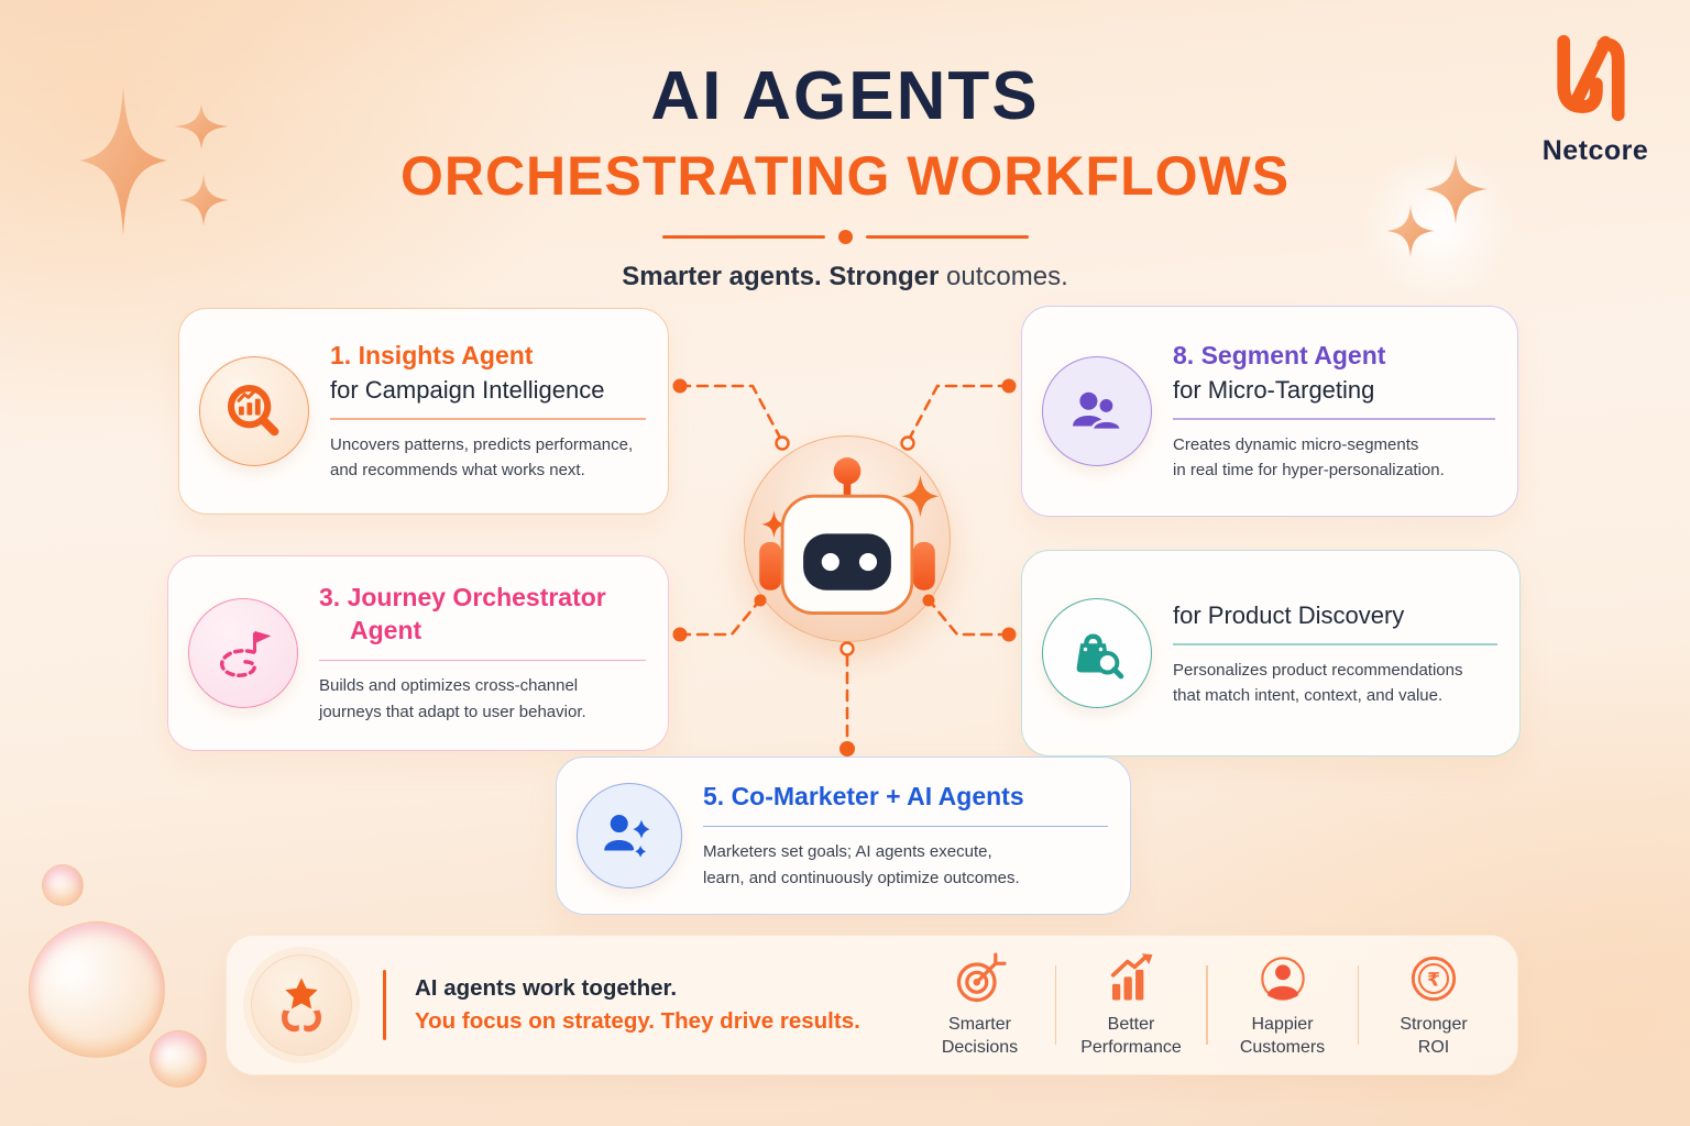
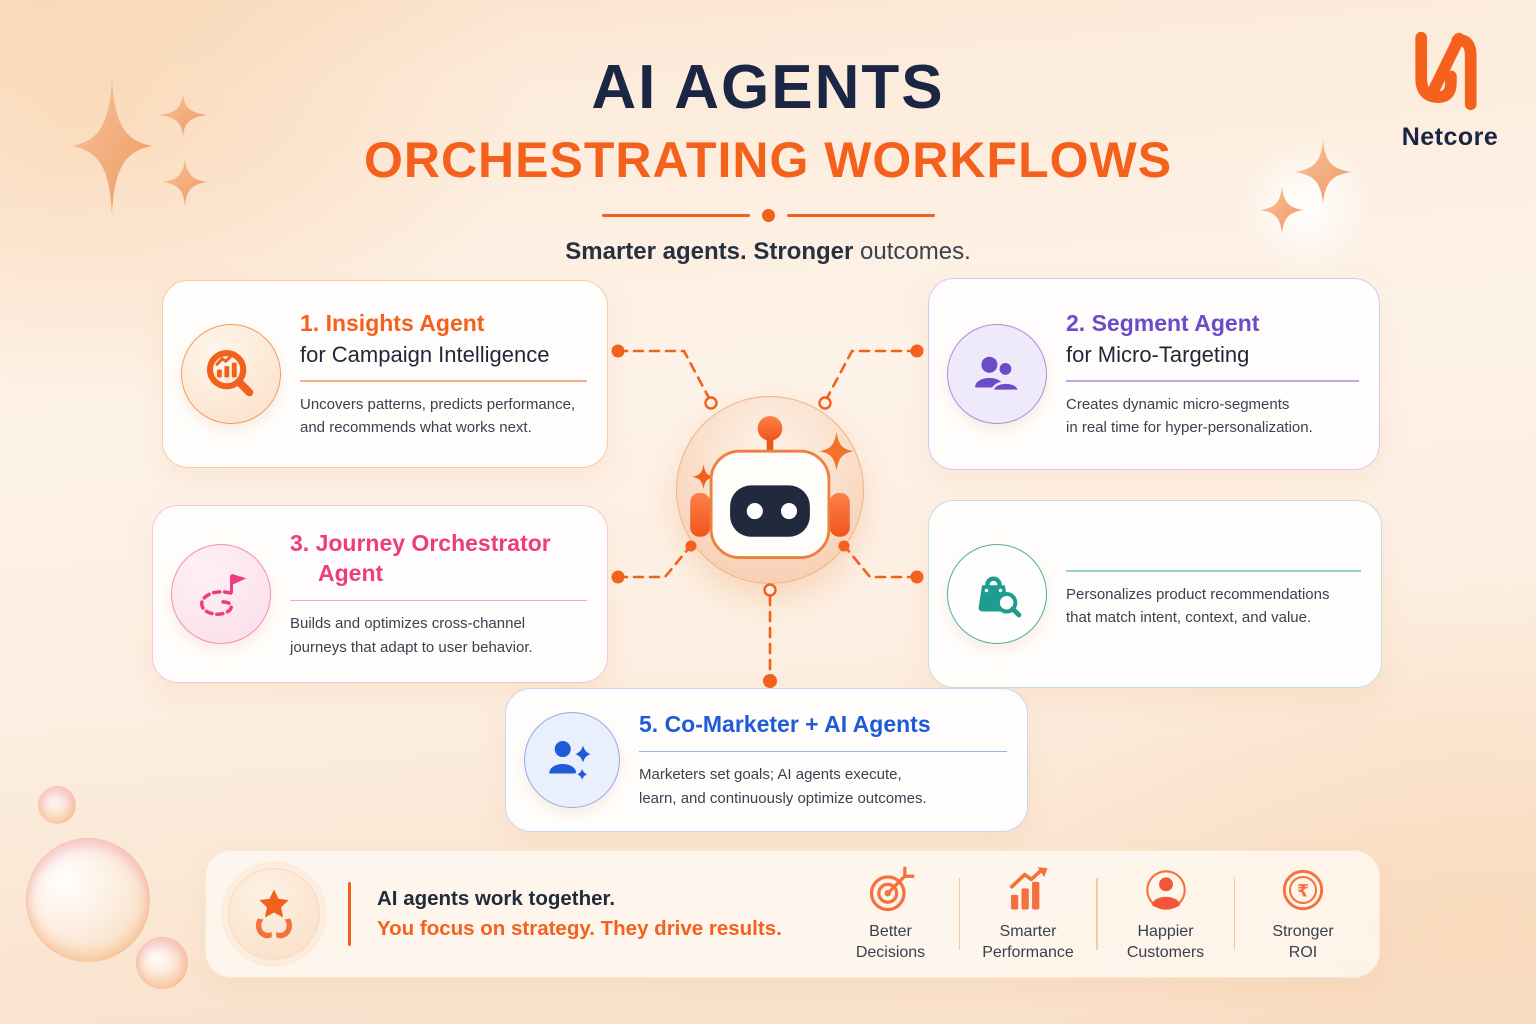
  AI AGENTS
  ORCHESTRATING WORKFLOWS
  Smarter agents. Stronger outcomes.
  Netcore
  1. Insights Agent
  for Campaign Intelligence
  Uncovers patterns, predicts performance,
  and recommends what works next.
- 8. Segment Agent
+ 2. Segment Agent
  for Micro-Targeting
  Creates dynamic micro-segments
  in real time for hyper-personalization.
  3. Journey Orchestrator
  Agent
  Builds and optimizes cross-channel
  journeys that adapt to user behavior.
- for Product Discovery
  Personalizes product recommendations
  that match intent, context, and value.
  5. Co-Marketer + AI Agents
  Marketers set goals; AI agents execute,
  learn, and continuously optimize outcomes.
  AI agents work together.
  You focus on strategy. They drive results.
- Smarter
+ Better
  Decisions
- Better
+ Smarter
  Performance
  Happier
  Customers
  ₹
  Stronger
  ROI
